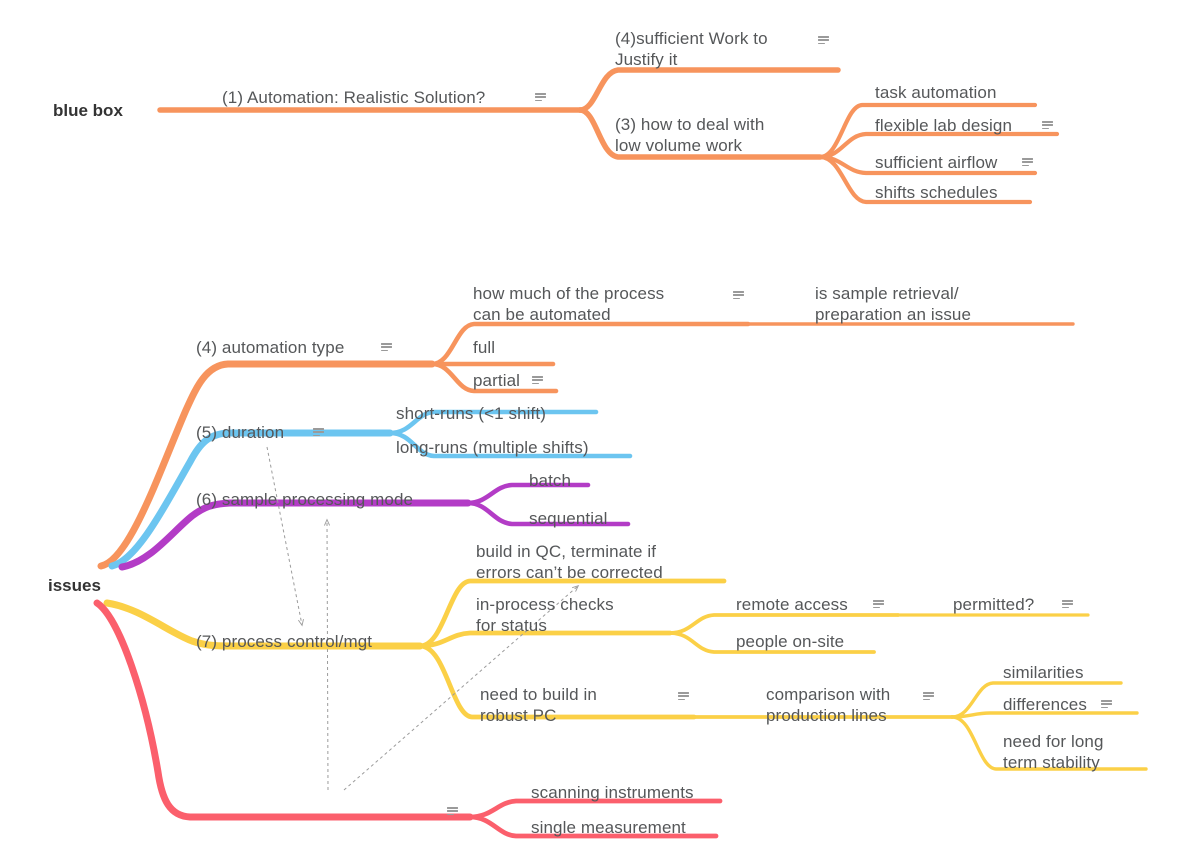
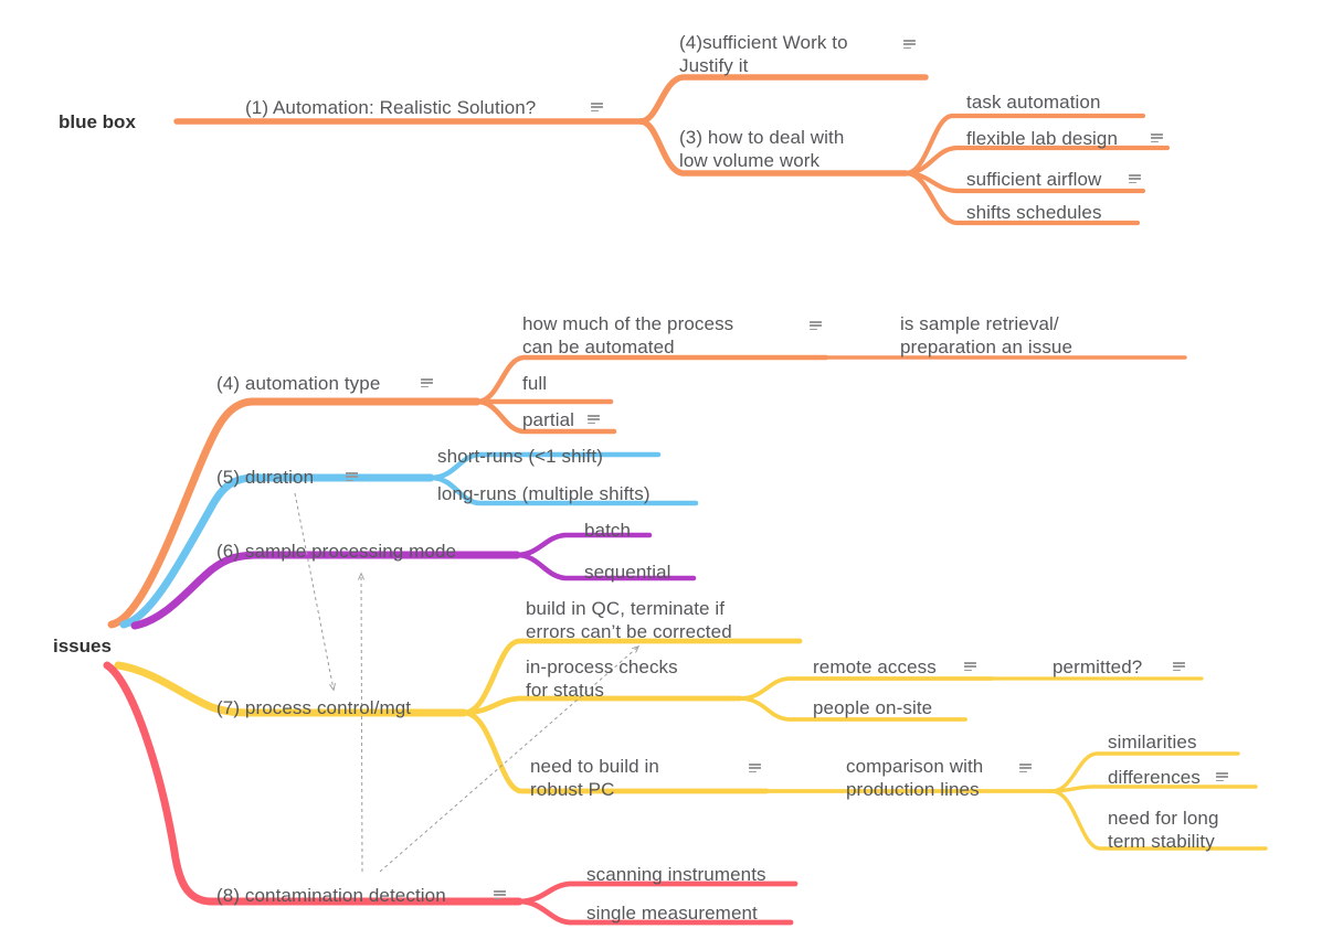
  blue box
  issues
  (1) Automation: Realistic Solution?
  (4)sufficient Work to
  Justify it
  (3) how to deal with
  low volume work
  task automation
  flexible lab design
  sufficient airflow
  shifts schedules
  (4) automation type
  how much of the process
  can be automated
  is sample retrieval/
  preparation an issue
  full
  partial
  (5) duration
  short-runs (<1 shift)
  long-runs (multiple shifts)
  (6) sample processing mode
  batch
  sequential
  (7) process control/mgt
  build in QC, terminate if
  errors can’t be corrected
  in-process checks
  for status
  remote access
  permitted?
  people on-site
  need to build in
  robust PC
  comparison with
  production lines
  similarities
  differences
  need for long
  term stability
+ (8) contamination detection
  scanning instruments
  single measurement
